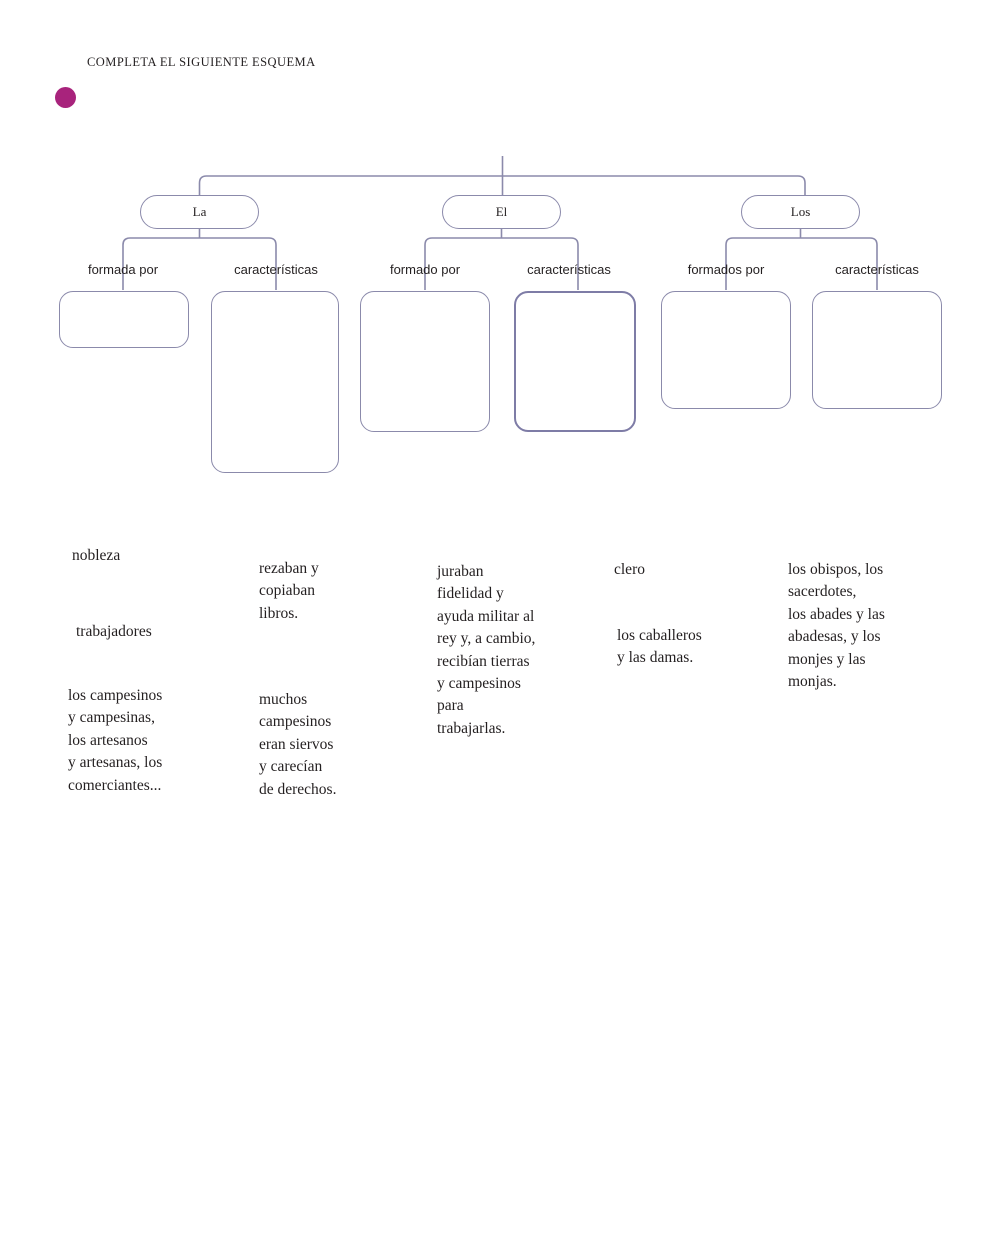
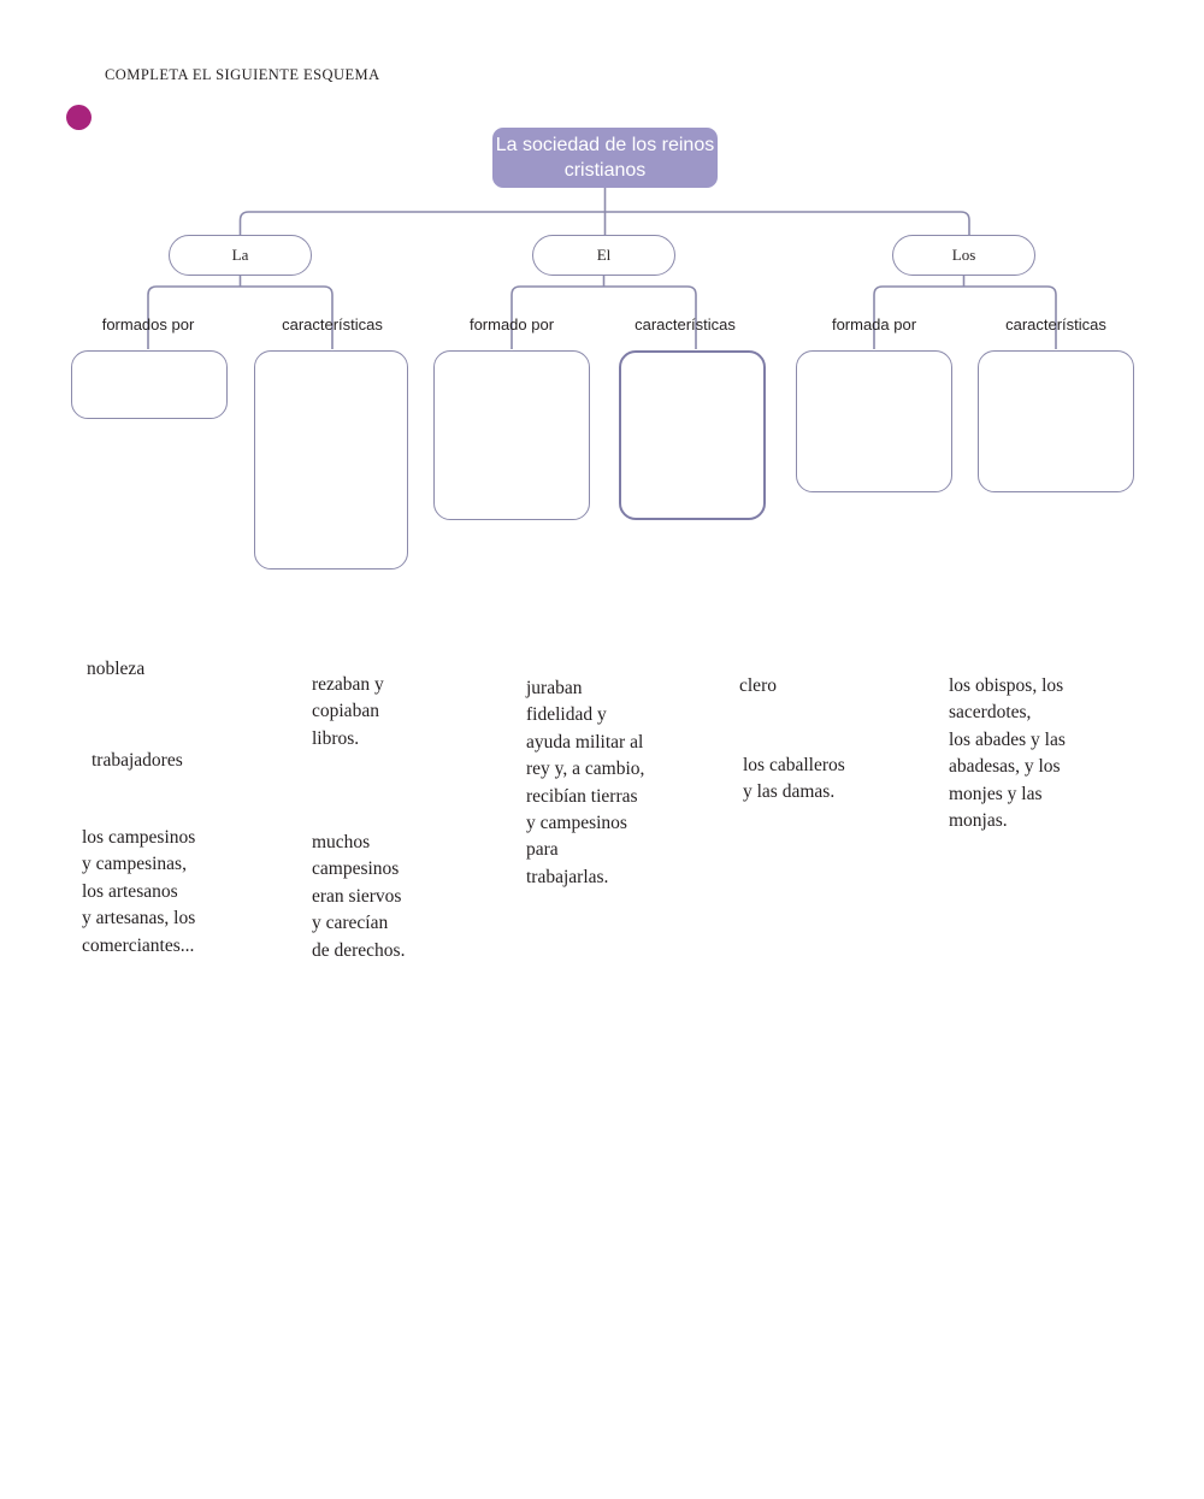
  COMPLETA EL SIGUIENTE ESQUEMA
+ La sociedad de los reinos cristianos
  La
  El
  Los
- formada por
+ formados por
  características
  formado por
  características
- formados por
+ formada por
  características
  nobleza
  trabajadores
  los campesinos
  y campesinas,
  los artesanos
  y artesanas, los
  comerciantes...
  rezaban y
  copiaban
  libros.
  muchos
  campesinos
  eran siervos
  y carecían
  de derechos.
  juraban
  fidelidad y
  ayuda militar al
  rey y, a cambio,
  recibían tierras
  y campesinos
  para
  trabajarlas.
  clero
  los caballeros
  y las damas.
  los obispos, los
  sacerdotes,
  los abades y las
  abadesas, y los
  monjes y las
  monjas.
